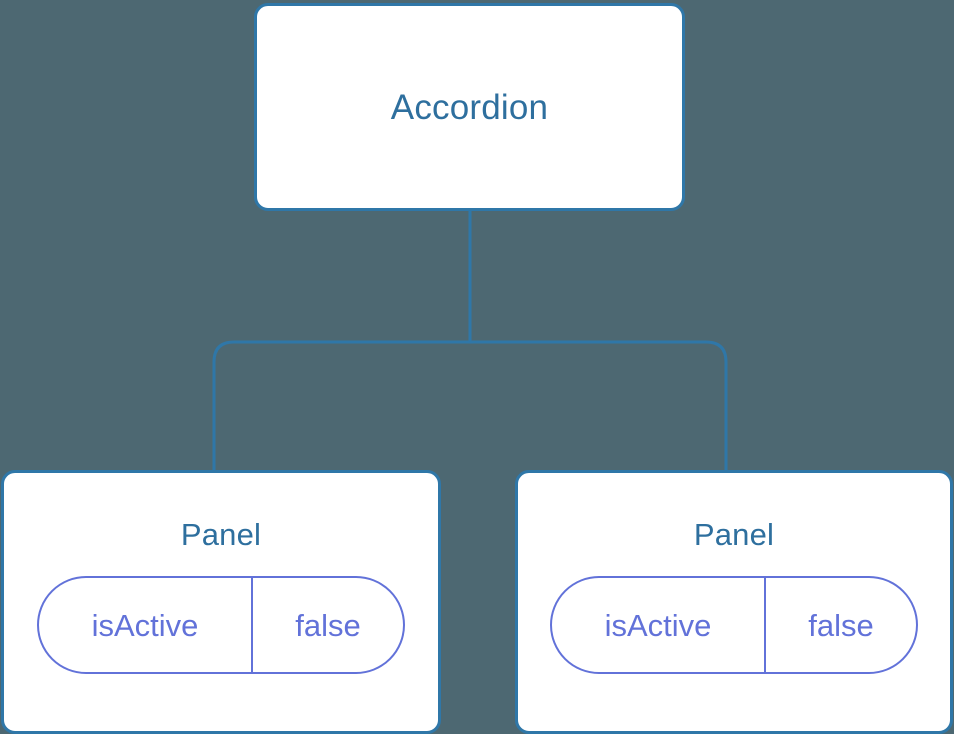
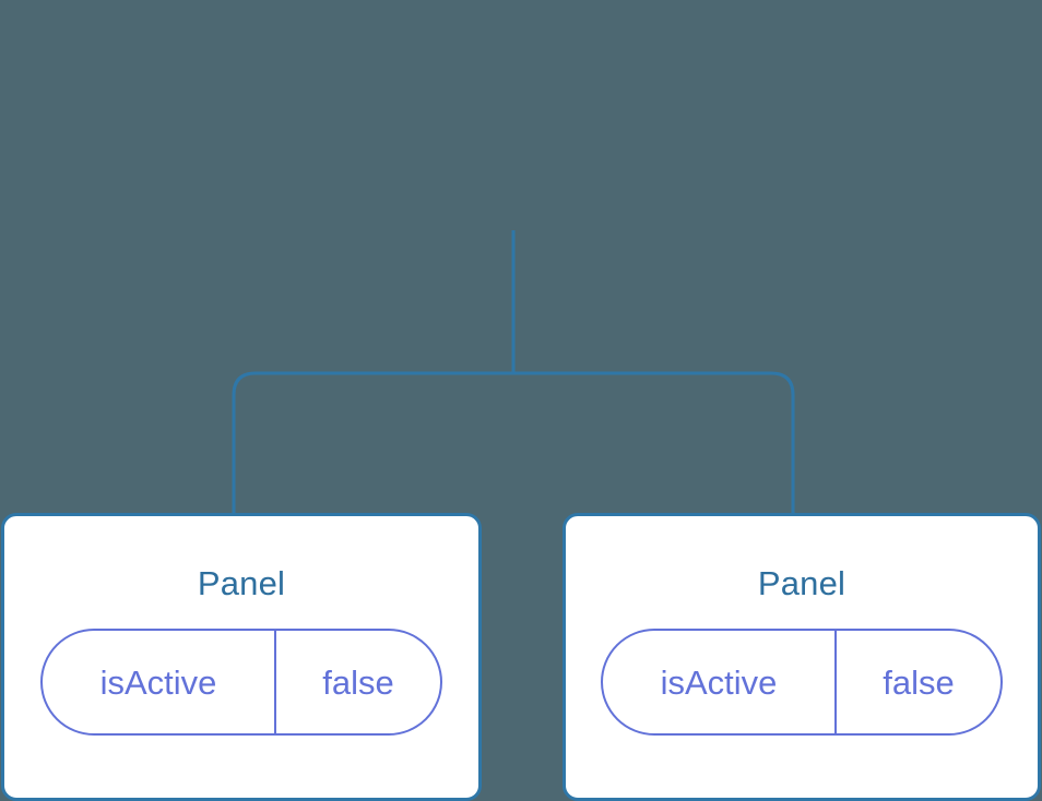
- Accordion
  Panel
  isActive
  false
  Panel
  isActive
  false
